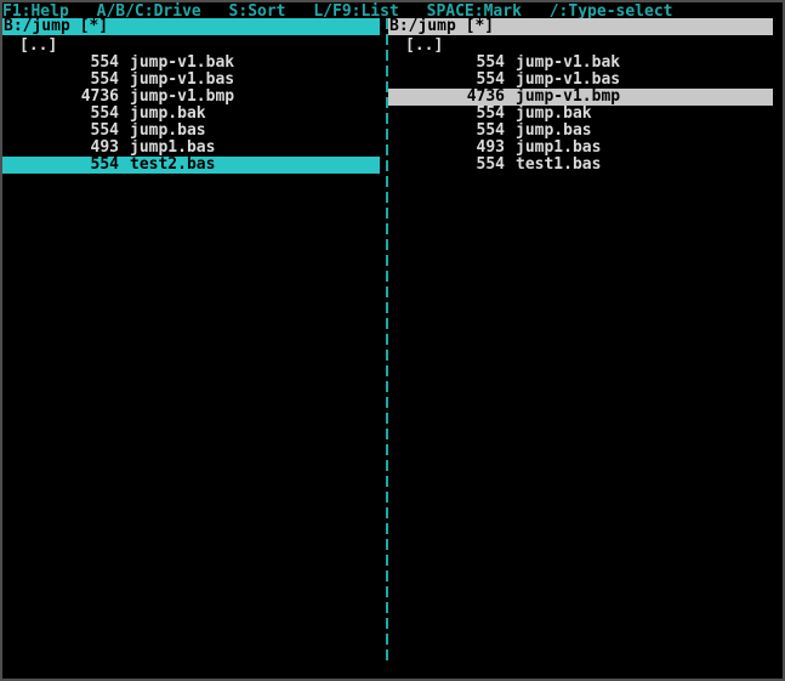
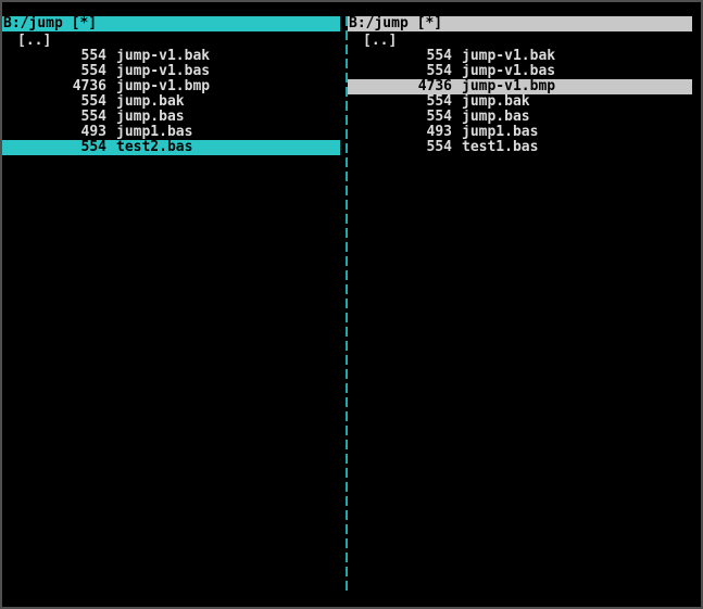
- F1:Help A/B/C:Drive S:Sort L/F9:List SPACE:Mark /:Type-select
  B:/jump [*]
  [..]
  554
  jump-v1.bak
  554
  jump-v1.bas
  4736
  jump-v1.bmp
  554
  jump.bak
  554
  jump.bas
  493
  jump1.bas
  554
  test2.bas
  B:/jump [*]
  [..]
  554
  jump-v1.bak
  554
  jump-v1.bas
  4736
  jump-v1.bmp
  554
  jump.bak
  554
  jump.bas
  493
  jump1.bas
  554
  test1.bas
